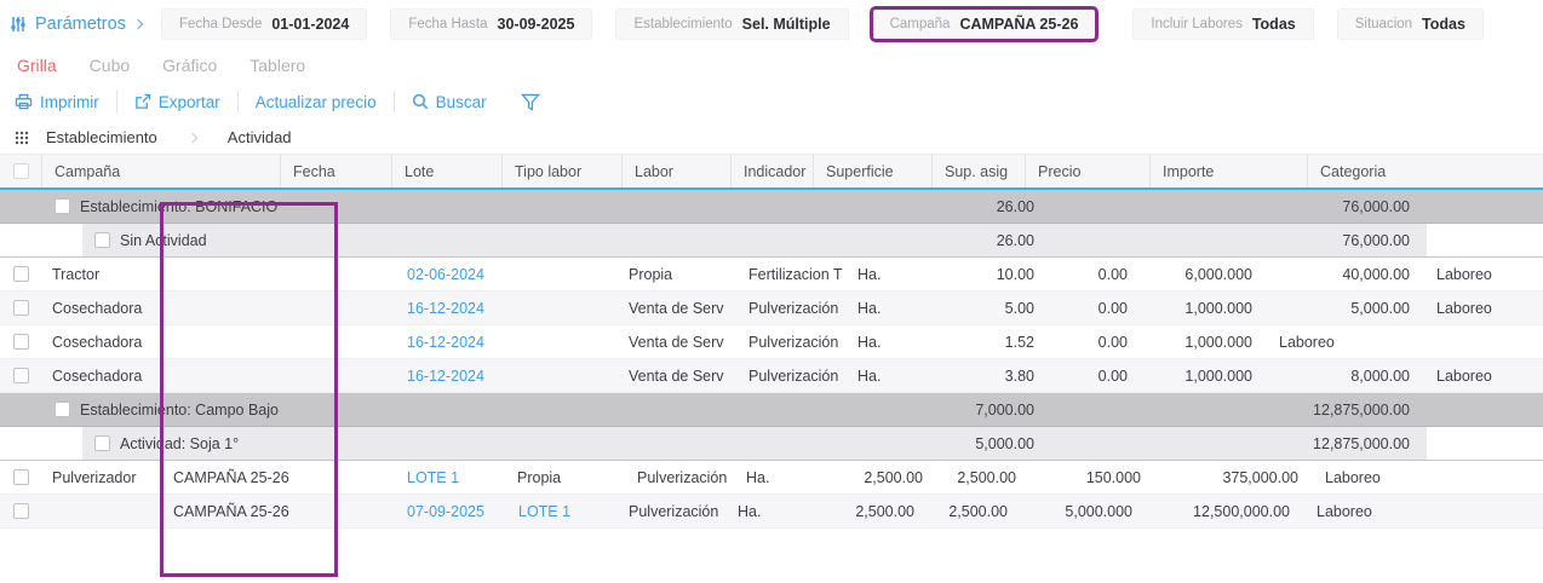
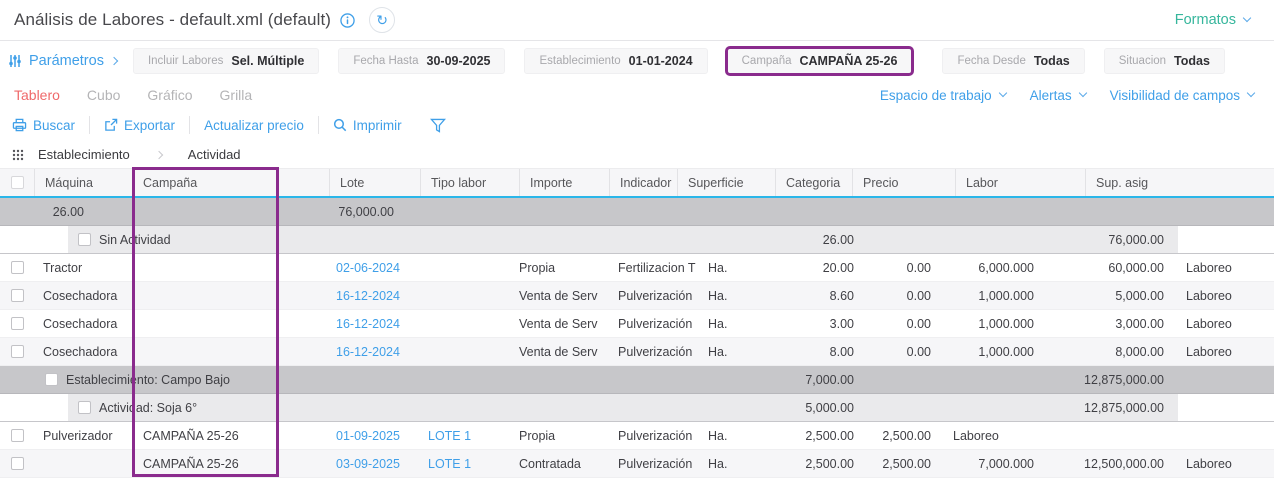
+ Análisis de Labores - default.xml (default)
+ ↻
+ Formatos
  Parámetros
- Fecha Desde
+ Incluir Labores
- 01-01-2024
+ Sel. Múltiple
  Fecha Hasta
  30-09-2025
  Establecimiento
- Sel. Múltiple
+ 01-01-2024
  Campaña
  CAMPAÑA 25-26
- Incluir Labores
+ Fecha Desde
  Todas
  Situacion
  Todas
- Grilla
+ Tablero
  Cubo
  Gráfico
- Tablero
+ Grilla
+ Espacio de trabajo
+ Alertas
+ Visibilidad de campos
- Imprimir
+ Buscar
  Exportar
  Actualizar precio
- Buscar
+ Imprimir
  Establecimiento
  Actividad
+ Máquina
  Campaña
- Fecha
  Lote
  Tipo labor
- Labor
+ Importe
  Indicador
  Superficie
- Sup. asig
+ Categoria
  Precio
- Importe
+ Labor
- Categoria
+ Sup. asig
- Establecimiento: BONIFACIO
  26.00
  76,000.00
  Sin Actividad
  26.00
  76,000.00
  Tractor
  02-06-2024
  Propia
  Fertilizacion T
  Ha.
- 10.00
+ 20.00
  0.00
  6,000.000
- 40,000.00
+ 60,000.00
  Laboreo
  Cosechadora
  16-12-2024
  Venta de Serv
  Pulverización
  Ha.
- 5.00
+ 8.60
  0.00
  1,000.000
  5,000.00
  Laboreo
  Cosechadora
  16-12-2024
  Venta de Serv
  Pulverización
  Ha.
- 1.52
+ 3.00
  0.00
  1,000.000
+ 3,000.00
  Laboreo
  Cosechadora
  16-12-2024
  Venta de Serv
  Pulverización
  Ha.
- 3.80
+ 8.00
  0.00
  1,000.000
  8,000.00
  Laboreo
  Establecimiento: Campo Bajo
  7,000.00
  12,875,000.00
- Actividad: Soja 1°
+ Actividad: Soja 6°
  5,000.00
  12,875,000.00
  Pulverizador
  CAMPAÑA 25-26
+ 01-09-2025
  LOTE 1
  Propia
  Pulverización
  Ha.
  2,500.00
  2,500.00
- 150.000
- 375,000.00
  Laboreo
  CAMPAÑA 25-26
- 07-09-2025
+ 03-09-2025
  LOTE 1
+ Contratada
  Pulverización
  Ha.
  2,500.00
  2,500.00
- 5,000.000
+ 7,000.000
  12,500,000.00
  Laboreo
